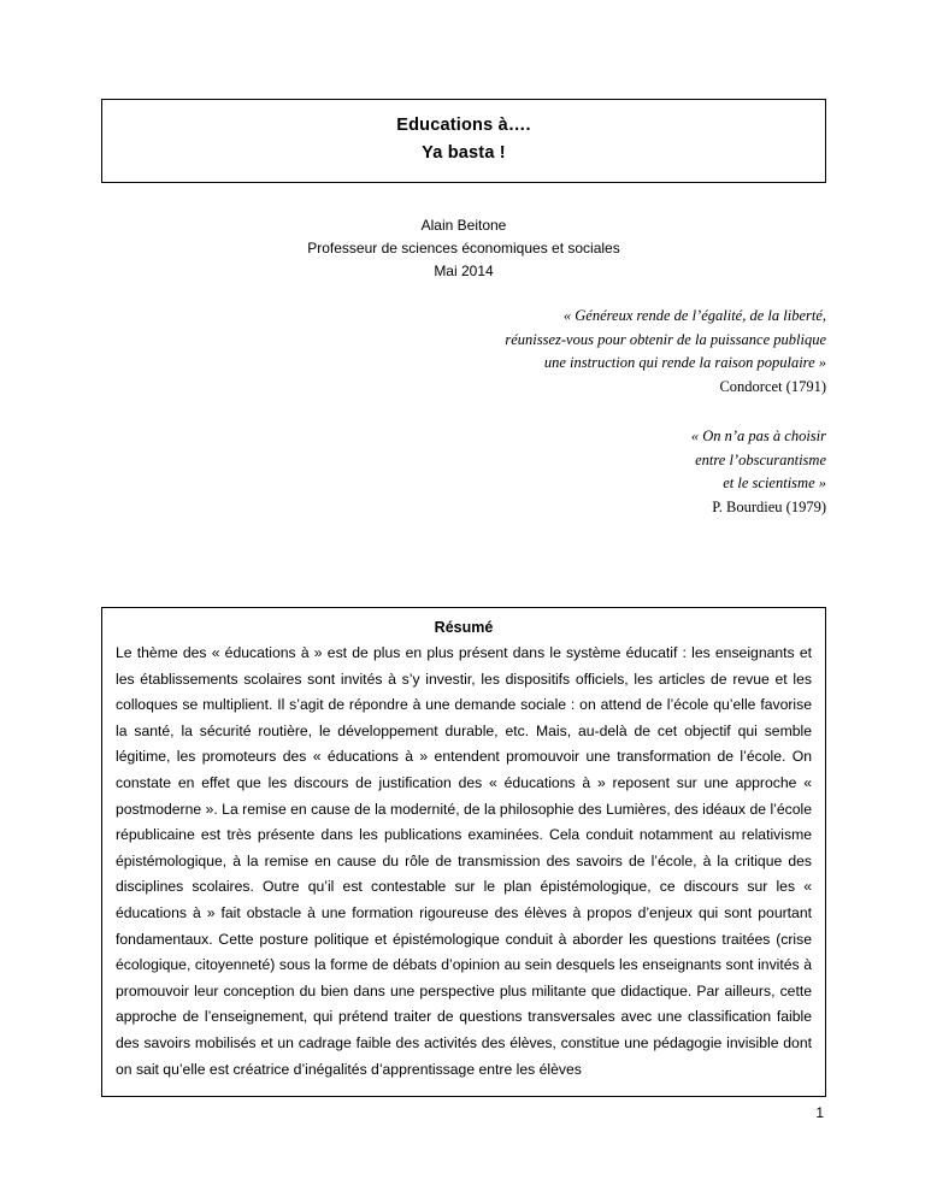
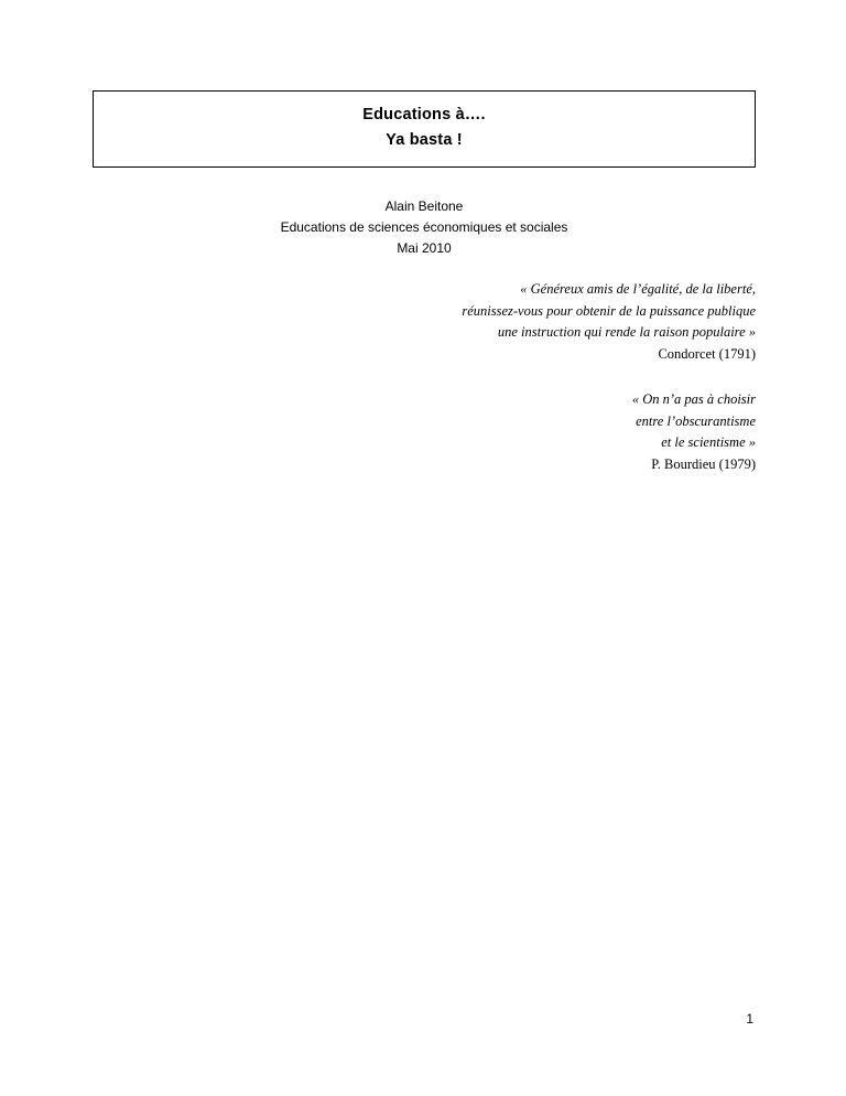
  Educations à….
  Ya basta !
  Alain Beitone
- Professeur de sciences économiques et sociales
+ Educations de sciences économiques et sociales
- Mai 2014
+ Mai 2010
- « Généreux rende de l’égalité, de la liberté,
+ « Généreux amis de l’égalité, de la liberté,
  réunissez-vous pour obtenir de la puissance publique
  une instruction qui rende la raison populaire »
  Condorcet (1791)
  « On n’a pas à choisir
  entre l’obscurantisme
  et le scientisme »
  P. Bourdieu (1979)
- Résumé
- Le thème des « éducations à » est de plus en plus présent dans le système éducatif : les enseignants et les établissements scolaires sont invités à s’y investir, les dispositifs officiels, les articles de revue et les colloques se multiplient. Il s’agit de répondre à une demande sociale : on attend de l’école qu’elle favorise la santé, la sécurité routière, le développement durable, etc. Mais, au-delà de cet objectif qui semble légitime, les promoteurs des « éducations à » entendent promouvoir une transformation de l’école. On constate en effet que les discours de justification des « éducations à » reposent sur une approche « postmoderne ». La remise en cause de la modernité, de la philosophie des Lumières, des idéaux de l’école républicaine est très présente dans les publications examinées. Cela conduit notamment au relativisme épistémologique, à la remise en cause du rôle de transmission des savoirs de l’école, à la critique des disciplines scolaires. Outre qu’il est contestable sur le plan épistémologique, ce discours sur les « éducations à » fait obstacle à une formation rigoureuse des élèves à propos d’enjeux qui sont pourtant fondamentaux. Cette posture politique et épistémologique conduit à aborder les questions traitées (crise écologique, citoyenneté) sous la forme de débats d’opinion au sein desquels les enseignants sont invités à promouvoir leur conception du bien dans une perspective plus militante que didactique. Par ailleurs, cette approche de l’enseignement, qui prétend traiter de questions transversales avec une classification faible des savoirs mobilisés et un cadrage faible des activités des élèves, constitue une pédagogie invisible dont on sait qu’elle est créatrice d’inégalités d’apprentissage entre les élèves
  1
